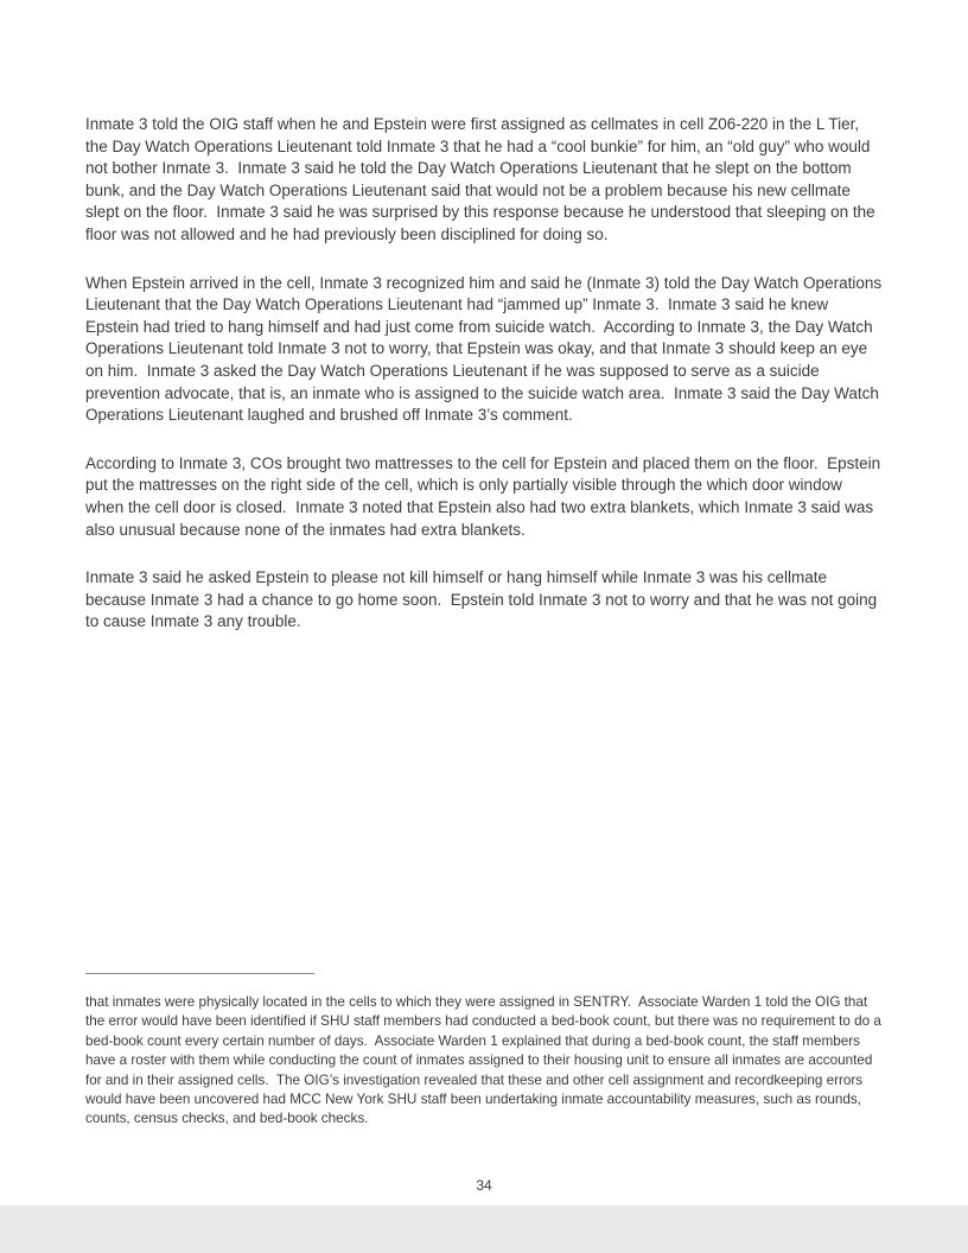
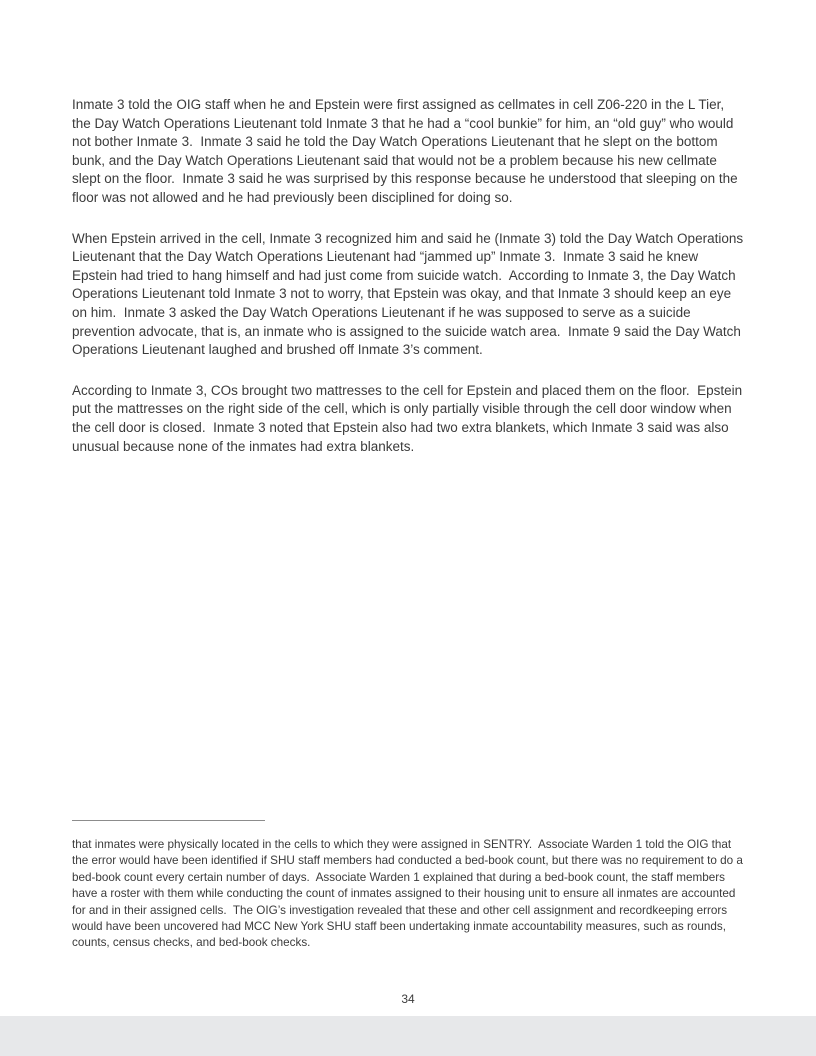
  Inmate 3 told the OIG staff when he and Epstein were first assigned as cellmates in cell Z06-220 in the L Tier, the Day Watch Operations Lieutenant told Inmate 3 that he had a “cool bunkie” for him, an “old guy” who would not bother Inmate 3. Inmate 3 said he told the Day Watch Operations Lieutenant that he slept on the bottom bunk, and the Day Watch Operations Lieutenant said that would not be a problem because his new cellmate slept on the floor. Inmate 3 said he was surprised by this response because he understood that sleeping on the floor was not allowed and he had previously been disciplined for doing so.
- When Epstein arrived in the cell, Inmate 3 recognized him and said he (Inmate 3) told the Day Watch Operations Lieutenant that the Day Watch Operations Lieutenant had “jammed up” Inmate 3. Inmate 3 said he knew Epstein had tried to hang himself and had just come from suicide watch. According to Inmate 3, the Day Watch Operations Lieutenant told Inmate 3 not to worry, that Epstein was okay, and that Inmate 3 should keep an eye on him. Inmate 3 asked the Day Watch Operations Lieutenant if he was supposed to serve as a suicide prevention advocate, that is, an inmate who is assigned to the suicide watch area. Inmate 3 said the Day Watch Operations Lieutenant laughed and brushed off Inmate 3’s comment.
+ When Epstein arrived in the cell, Inmate 3 recognized him and said he (Inmate 3) told the Day Watch Operations Lieutenant that the Day Watch Operations Lieutenant had “jammed up” Inmate 3. Inmate 3 said he knew Epstein had tried to hang himself and had just come from suicide watch. According to Inmate 3, the Day Watch Operations Lieutenant told Inmate 3 not to worry, that Epstein was okay, and that Inmate 3 should keep an eye on him. Inmate 3 asked the Day Watch Operations Lieutenant if he was supposed to serve as a suicide prevention advocate, that is, an inmate who is assigned to the suicide watch area. Inmate 9 said the Day Watch Operations Lieutenant laughed and brushed off Inmate 3’s comment.
- According to Inmate 3, COs brought two mattresses to the cell for Epstein and placed them on the floor. Epstein put the mattresses on the right side of the cell, which is only partially visible through the which door window when the cell door is closed. Inmate 3 noted that Epstein also had two extra blankets, which Inmate 3 said was also unusual because none of the inmates had extra blankets.
+ According to Inmate 3, COs brought two mattresses to the cell for Epstein and placed them on the floor. Epstein put the mattresses on the right side of the cell, which is only partially visible through the cell door window when the cell door is closed. Inmate 3 noted that Epstein also had two extra blankets, which Inmate 3 said was also unusual because none of the inmates had extra blankets.
- Inmate 3 said he asked Epstein to please not kill himself or hang himself while Inmate 3 was his cellmate because Inmate 3 had a chance to go home soon. Epstein told Inmate 3 not to worry and that he was not going to cause Inmate 3 any trouble.
  that inmates were physically located in the cells to which they were assigned in SENTRY. Associate Warden 1 told the OIG that the error would have been identified if SHU staff members had conducted a bed-book count, but there was no requirement to do a bed-book count every certain number of days. Associate Warden 1 explained that during a bed-book count, the staff members have a roster with them while conducting the count of inmates assigned to their housing unit to ensure all inmates are accounted for and in their assigned cells. The OIG’s investigation revealed that these and other cell assignment and recordkeeping errors would have been uncovered had MCC New York SHU staff been undertaking inmate accountability measures, such as rounds, counts, census checks, and bed-book checks.
  34
